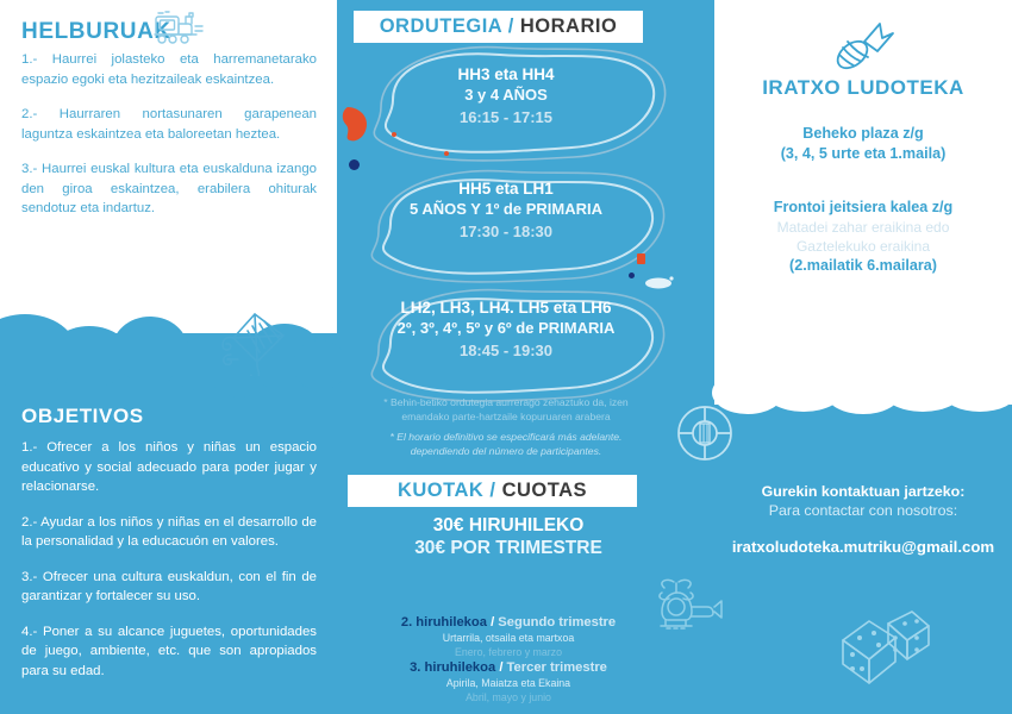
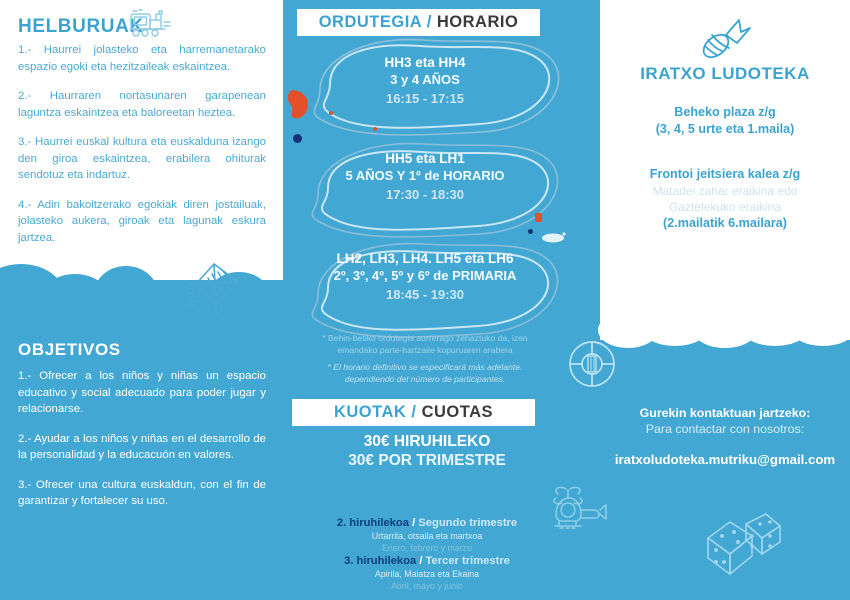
  HELBURUAK
  1.- Haurrei jolasteko eta harremanetarako espazio egoki eta hezitzaileak eskaintzea.
  2.- Haurraren nortasunaren garapenean laguntza eskaintzea eta baloreetan heztea.
  3.- Haurrei euskal kultura eta euskalduna izango den giroa eskaintzea, erabilera ohiturak sendotuz eta indartuz.
+ 4.- Adin bakoitzerako egokiak diren jostailuak, jolasteko aukera, giroak eta lagunak eskura jartzea.
  OBJETIVOS
  1.- Ofrecer a los niños y niñas un espacio educativo y social adecuado para poder jugar y relacionarse.
  2.- Ayudar a los niños y niñas en el desarrollo de la personalidad y la educacuón en valores.
  3.- Ofrecer una cultura euskaldun, con el fin de garantizar y fortalecer su uso.
- 4.- Poner a su alcance juguetes, oportunidades de juego, ambiente, etc. que son apropiados para su edad.
  ORDUTEGIA / HORARIO
  HH3 eta HH4
  3 y 4 AÑOS
  16:15 - 17:15
  HH5 eta LH1
- 5 AÑOS Y 1º de PRIMARIA
+ 5 AÑOS Y 1º de HORARIO
  17:30 - 18:30
  LH2, LH3, LH4. LH5 eta LH6
  2º, 3º, 4º, 5º y 6º de PRIMARIA
  18:45 - 19:30
  * Behin-betiko ordutegia aurrerago zehaztuko da, izen
  emandako parte-hartzaile kopuruaren arabera
  * El horario definitivo se especificará más adelante.
  dependiendo del número de participantes.
  KUOTAK / CUOTAS
  30€ HIRUHILEKO
  30€ POR TRIMESTRE
  2. hiruhilekoa / Segundo trimestre
  Urtarrila, otsaila eta martxoa
  Enero, febrero y marzo
  3. hiruhilekoa / Tercer trimestre
  Apirila, Maiatza eta Ekaina
  Abril, mayo y junio
  IRATXO LUDOTEKA
  Beheko plaza z/g
  (3, 4, 5 urte eta 1.maila)
  Frontoi jeitsiera kalea z/g
  Matadei zahar eraikina edo
  Gaztelekuko eraikina
  (2.mailatik 6.mailara)
  Gurekin kontaktuan jartzeko:
  Para contactar con nosotros:
  iratxoludoteka.mutriku@gmail.com
